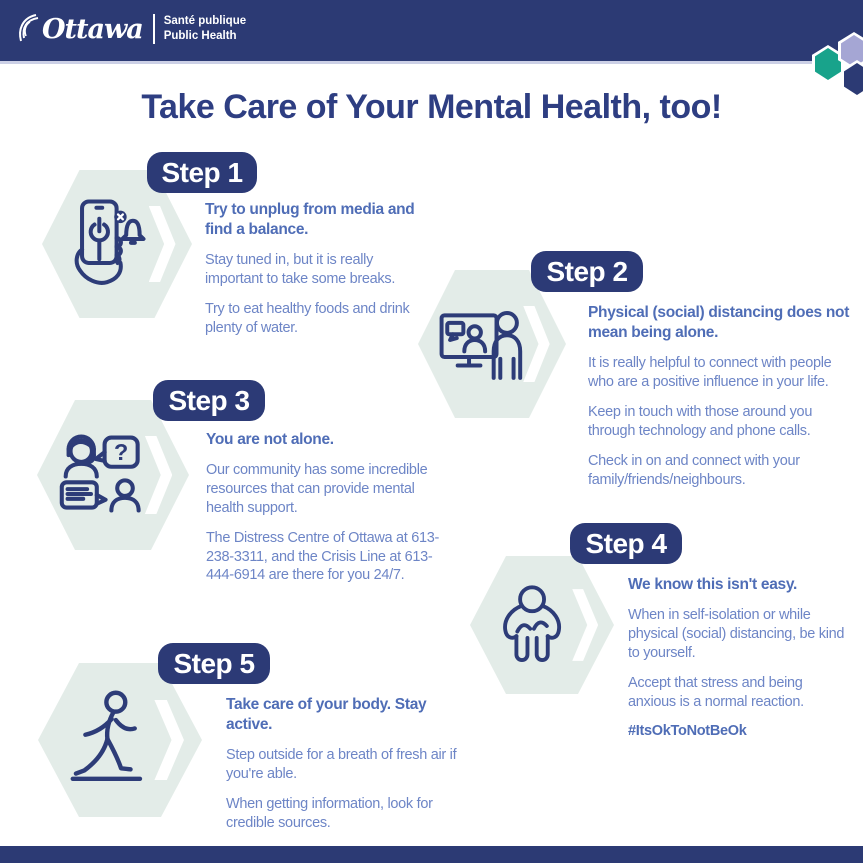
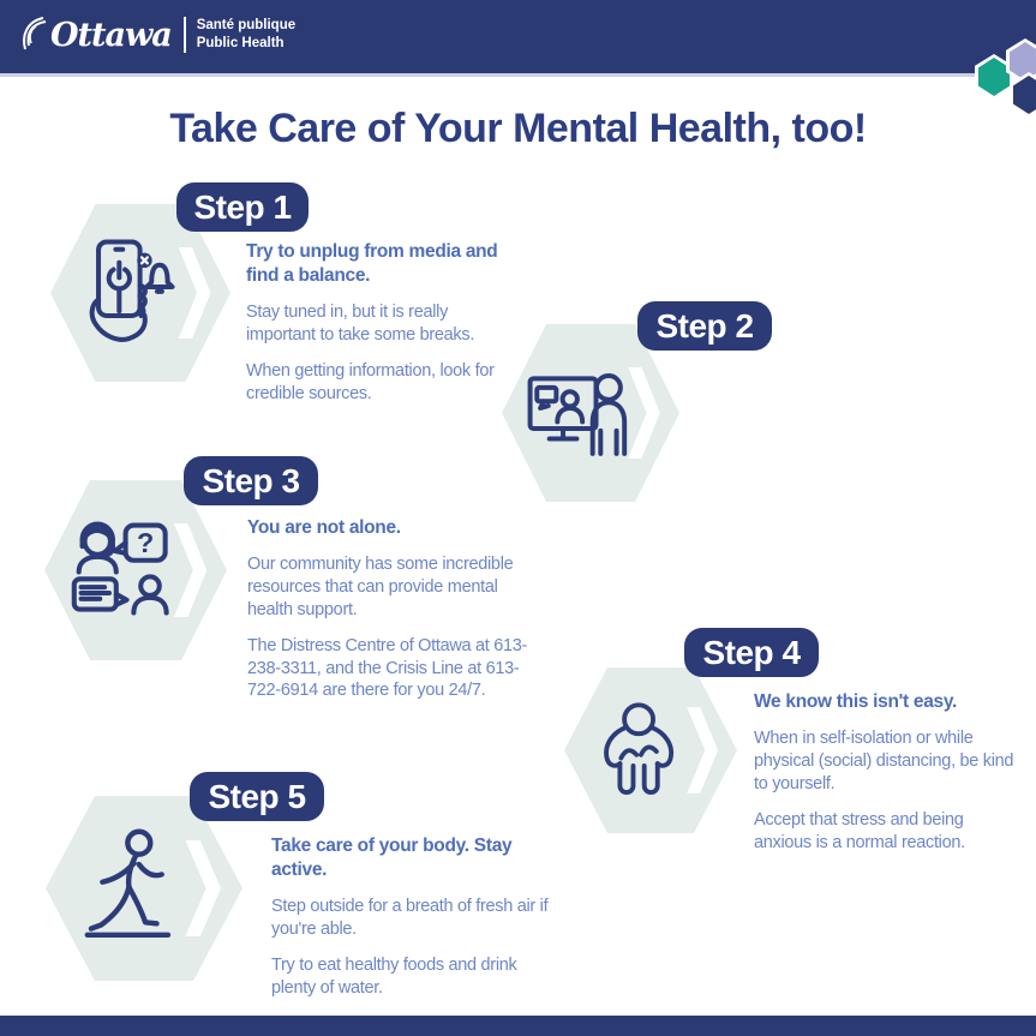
  Ottawa
  Santé publique
  Public Health
  Take Care of Your Mental Health, too!
  Step 1
  Try to unplug from media and find a balance.
  Stay tuned in, but it is really important to take some breaks.
- Try to eat healthy foods and drink plenty of water.
+ When getting information, look for credible sources.
  Step 2
- Physical (social) distancing does not mean being alone.
- It is really helpful to connect with people who are a positive influence in your life.
- Keep in touch with those around you through technology and phone calls.
- Check in on and connect with your family/friends/neighbours.
  ?
  Step 3
  You are not alone.
  Our community has some incredible resources that can provide mental health support.
- The Distress Centre of Ottawa at 613-238-3311, and the Crisis Line at 613-444-6914 are there for you 24/7.
+ The Distress Centre of Ottawa at 613-238-3311, and the Crisis Line at 613-722-6914 are there for you 24/7.
  Step 4
  We know this isn't easy.
  When in self-isolation or while physical (social) distancing, be kind to yourself.
  Accept that stress and being anxious is a normal reaction.
- #ItsOkToNotBeOk
  Step 5
  Take care of your body. Stay active.
  Step outside for a breath of fresh air if you're able.
- When getting information, look for credible sources.
+ Try to eat healthy foods and drink plenty of water.
